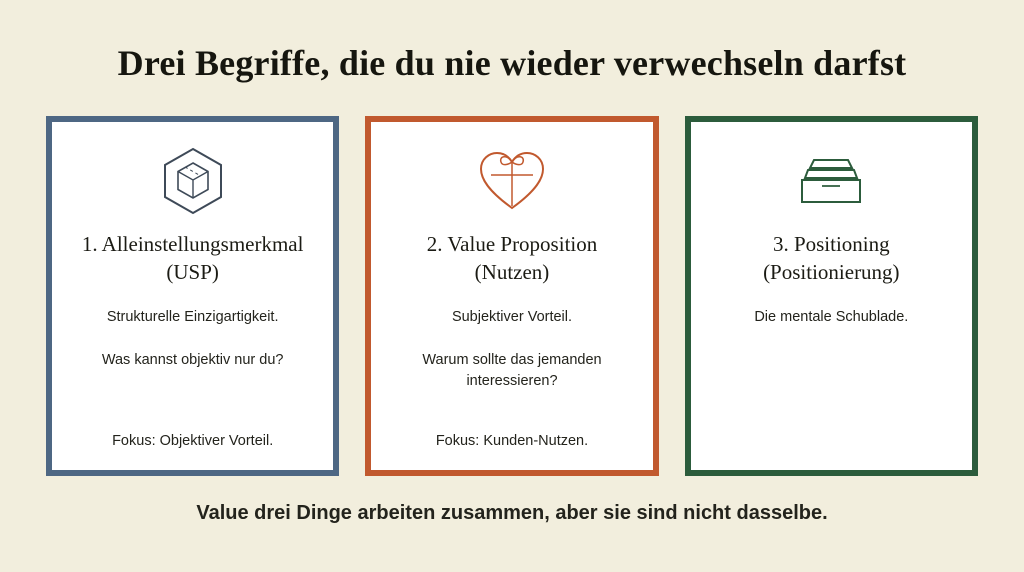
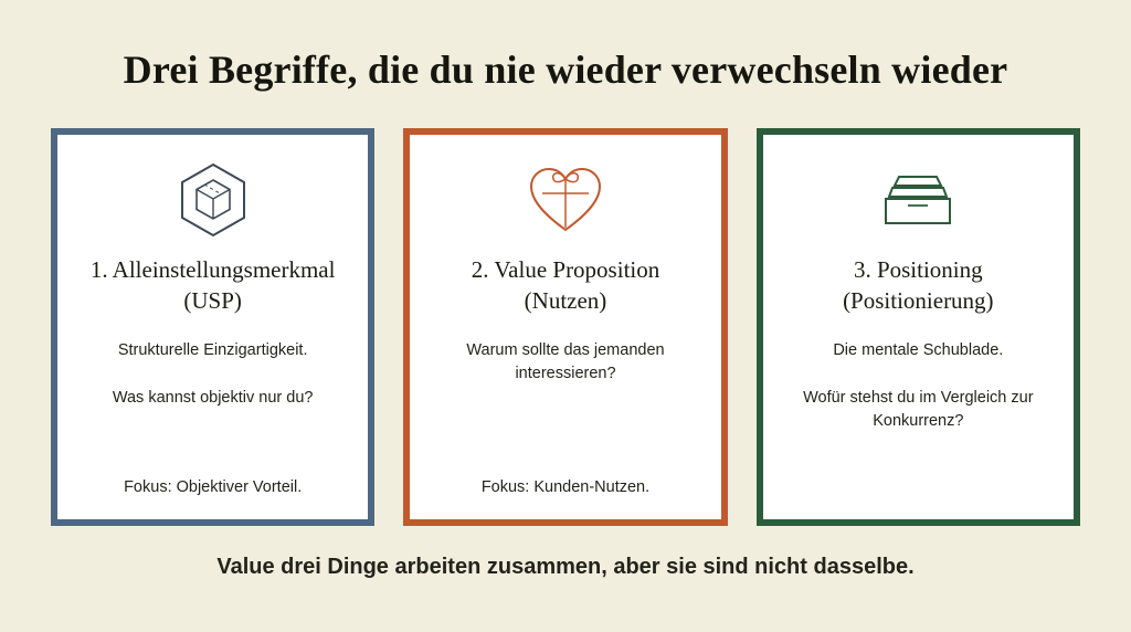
- Drei Begriffe, die du nie wieder verwechseln darfst
+ Drei Begriffe, die du nie wieder verwechseln wieder
  1. Alleinstellungsmerkmal (USP)
  Strukturelle Einzigartigkeit.
  Was kannst objektiv nur du?
  Fokus: Objektiver Vorteil.
  2. Value Proposition (Nutzen)
- Subjektiver Vorteil.
  Warum sollte das jemanden interessieren?
  Fokus: Kunden-Nutzen.
  3. Positioning (Positionierung)
  Die mentale Schublade.
+ Wofür stehst du im Vergleich zur Konkurrenz?
  Value drei Dinge arbeiten zusammen, aber sie sind nicht dasselbe.
